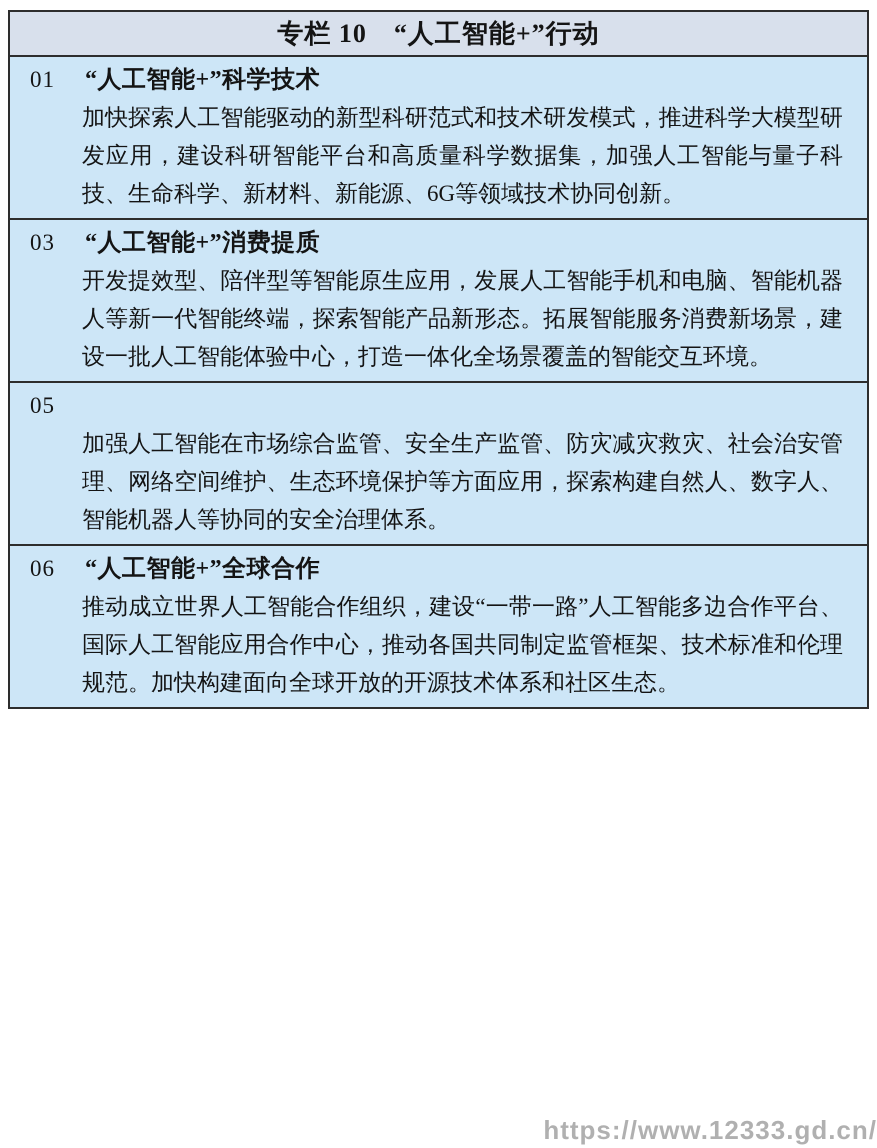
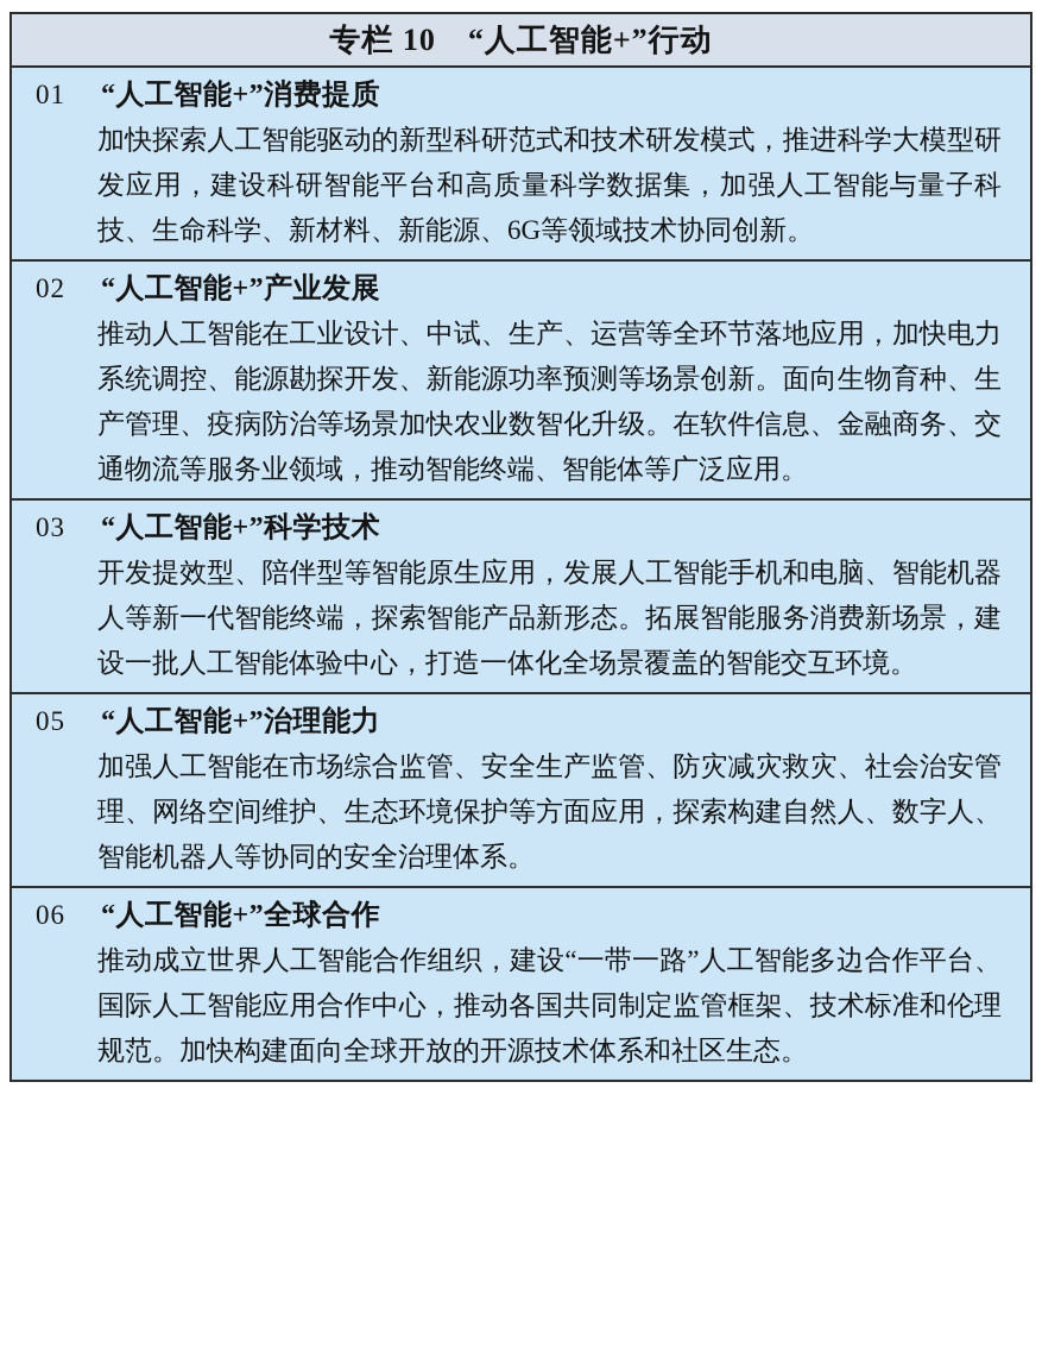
  专栏 10 “人工智能+”行动
  01
- “人工智能+”科学技术
+ “人工智能+”消费提质
  加快探索人工智能驱动的新型科研范式和技术研发模式，推进科学大模型研发应用，建设科研智能平台和高质量科学数据集，加强人工智能与量子科技、生命科学、新材料、新能源、6G等领域技术协同创新。
+ 02
+ “人工智能+”产业发展
+ 推动人工智能在工业设计、中试、生产、运营等全环节落地应用，加快电力系统调控、能源勘探开发、新能源功率预测等场景创新。面向生物育种、生产管理、疫病防治等场景加快农业数智化升级。在软件信息、金融商务、交通物流等服务业领域，推动智能终端、智能体等广泛应用。
  03
- “人工智能+”消费提质
+ “人工智能+”科学技术
  开发提效型、陪伴型等智能原生应用，发展人工智能手机和电脑、智能机器人等新一代智能终端，探索智能产品新形态。拓展智能服务消费新场景，建设一批人工智能体验中心，打造一体化全场景覆盖的智能交互环境。
  05
+ “人工智能+”治理能力
  加强人工智能在市场综合监管、安全生产监管、防灾减灾救灾、社会治安管理、网络空间维护、生态环境保护等方面应用，探索构建自然人、数字人、智能机器人等协同的安全治理体系。
  06
  “人工智能+”全球合作
  推动成立世界人工智能合作组织，建设“一带一路”人工智能多边合作平台、国际人工智能应用合作中心，推动各国共同制定监管框架、技术标准和伦理规范。加快构建面向全球开放的开源技术体系和社区生态。
- https://www.12333.gd.cn/
